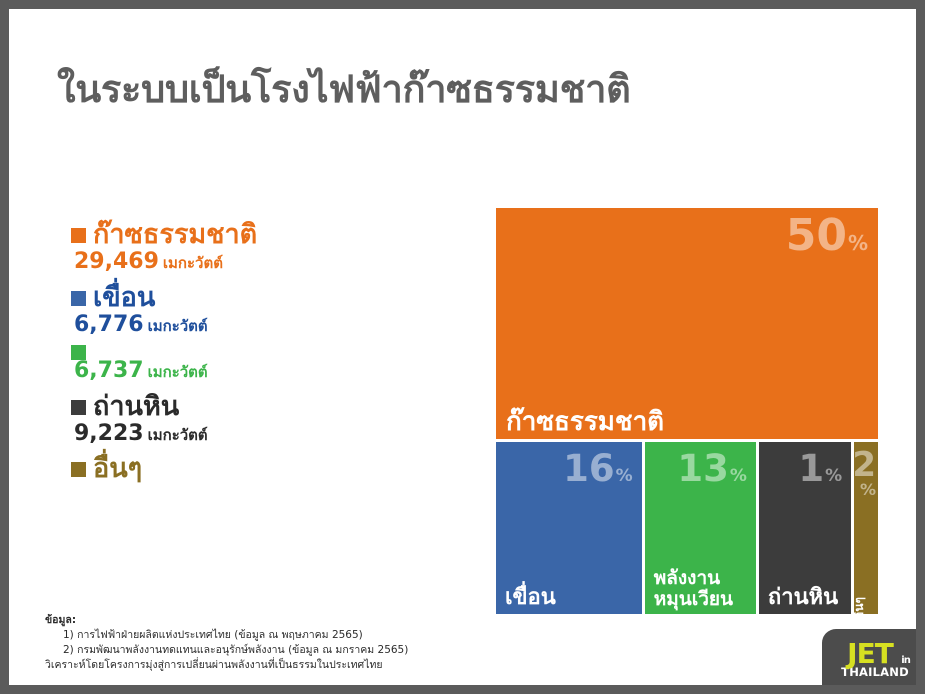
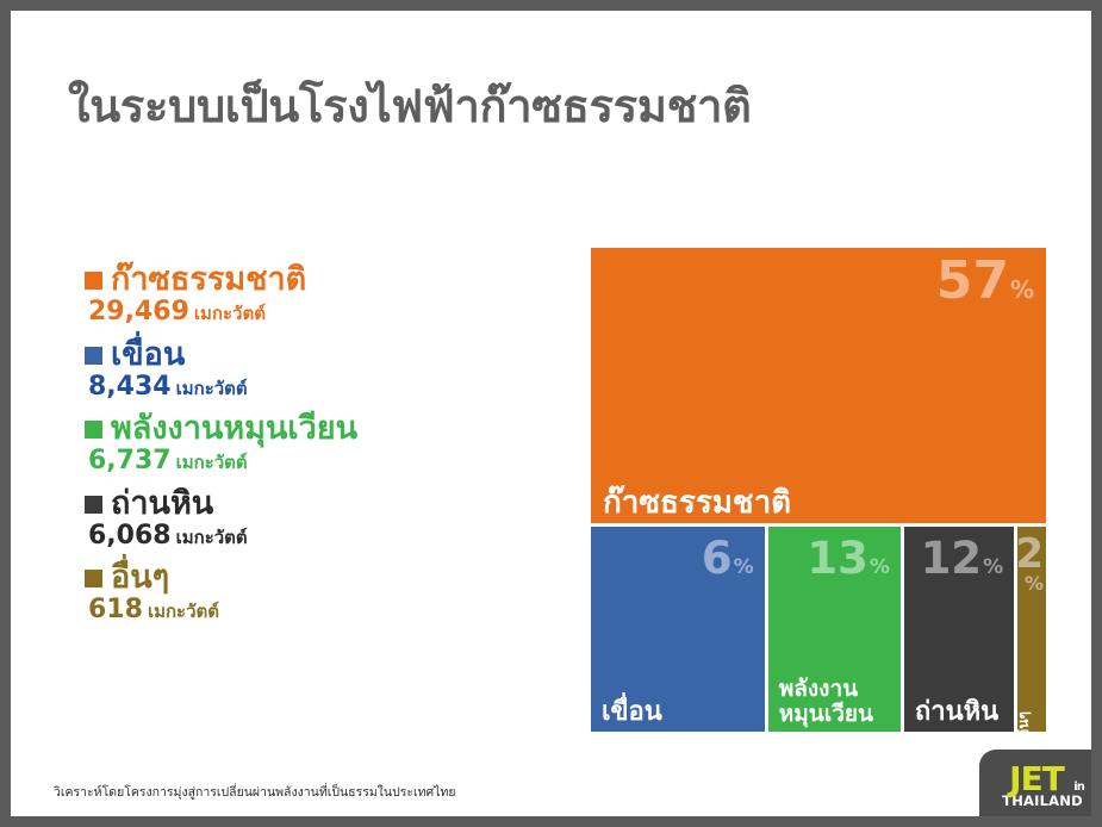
  ในระบบเป็นโรงไฟฟ้าก๊าซธรรมชาติ
  ก๊าซธรรมชาติ
  29,469 เมกะวัตต์
  เขื่อน
- 6,776 เมกะวัตต์
+ 8,434 เมกะวัตต์
+ พลังงานหมุนเวียน
  6,737 เมกะวัตต์
  ถ่านหิน
- 9,223 เมกะวัตต์
+ 6,068 เมกะวัตต์
  อื่นๆ
+ 618 เมกะวัตต์
- 50
+ 57
  %
  ก๊าซธรรมชาติ
- 16
+ 6
  %
  เขื่อน
  13
  %
  พลังงาน
  หมุนเวียน
- 1
+ 12
  %
  ถ่านหิน
  2
  %
- ข้อมูล:
- 1) การไฟฟ้าฝ่ายผลิตแห่งประเทศไทย (ข้อมูล ณ พฤษภาคม 2565)
- 2) กรมพัฒนาพลังงานทดแทนและอนุรักษ์พลังงาน (ข้อมูล ณ มกราคม 2565)
  วิเคราะห์โดยโครงการมุ่งสู่การเปลี่ยนผ่านพลังงานที่เป็นธรรมในประเทศไทย
  JET
  in
  THAILAND
